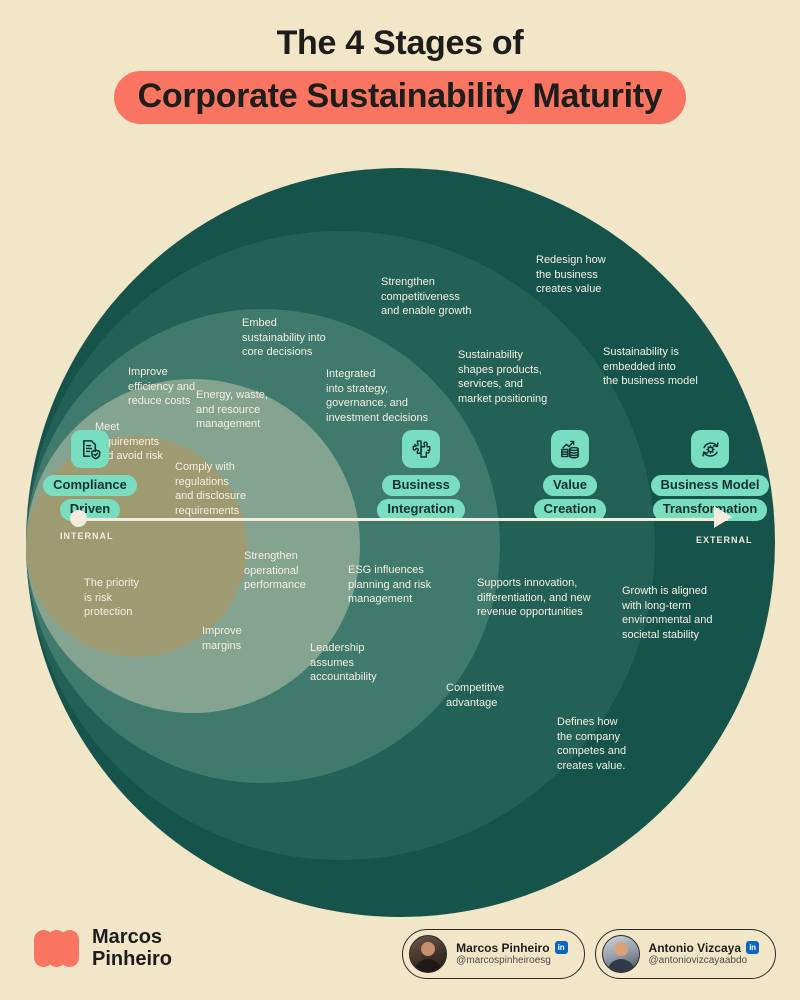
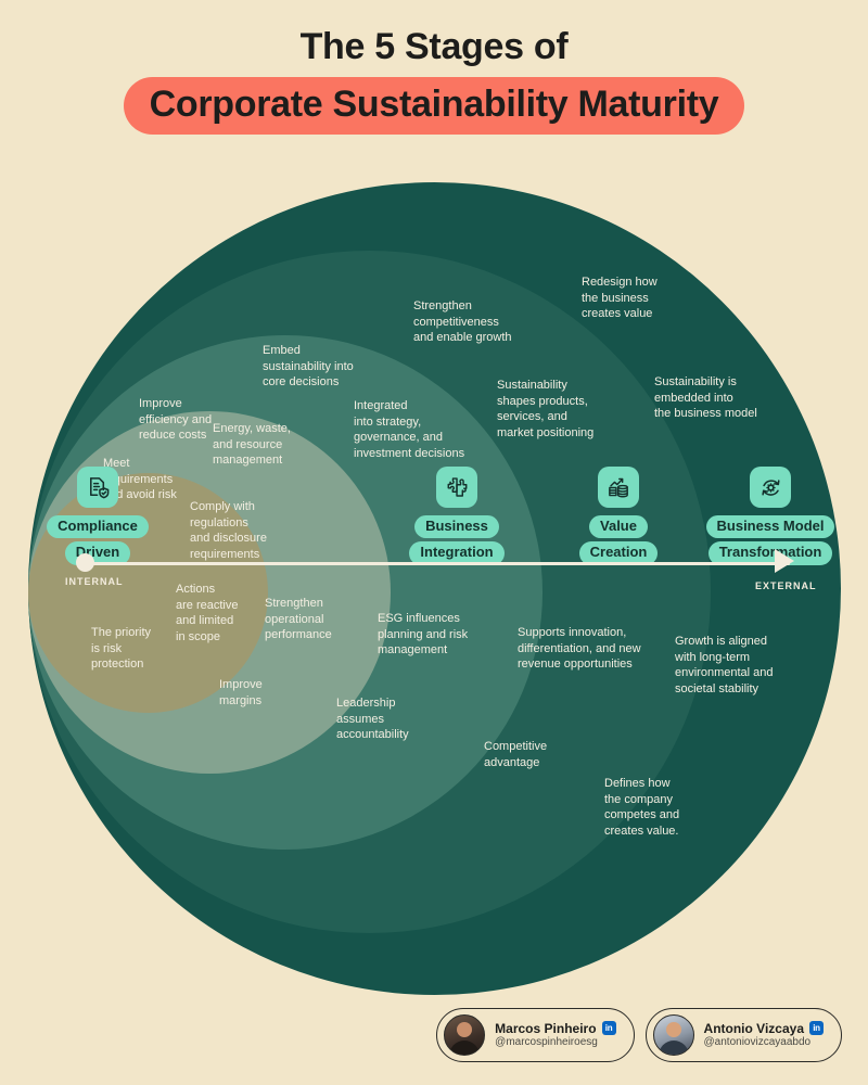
- The 4 Stages of
+ The 5 Stages of
  Corporate Sustainability Maturity
  Improve
  efficiency and
  reduce costs
  Meet
  uirements
  d avoid risk
  Energy, waste,
  and resource
  management
  Comply with
  regulations
  and disclosure
  requirements
  Embed
  sustainability into
  core decisions
  Strengthen
  competitiveness
  and enable growth
  Redesign how
  the business
  creates value
  Integrated
  into strategy,
  governance, and
  investment decisions
  Sustainability
  shapes products,
  services, and
  market positioning
  Sustainability is
  embedded into
  the business model
  The priority
  is risk
  protection
+ Actions
+ are reactive
+ and limited
+ in scope
  Strengthen
  operational
  performance
  Improve
  margins
  ESG influences
  planning and risk
  management
  Leadership
  assumes
  accountability
  Supports innovation,
  differentiation, and new
  revenue opportunities
  Competitive
  advantage
  Growth is aligned
  with long-term
  environmental and
  societal stability
  Defines how
  the company
  competes and
  creates value.
  Compliance
  Driven
  Business
  Integration
  Value
  Creation
  Business Model
  Transformation
  INTERNAL
  EXTERNAL
- Marcos
- Pinheiro
  Marcos Pinheiro
  in
  @marcospinheiroesg
  Antonio Vizcaya
  in
  @antoniovizcayaabdo
